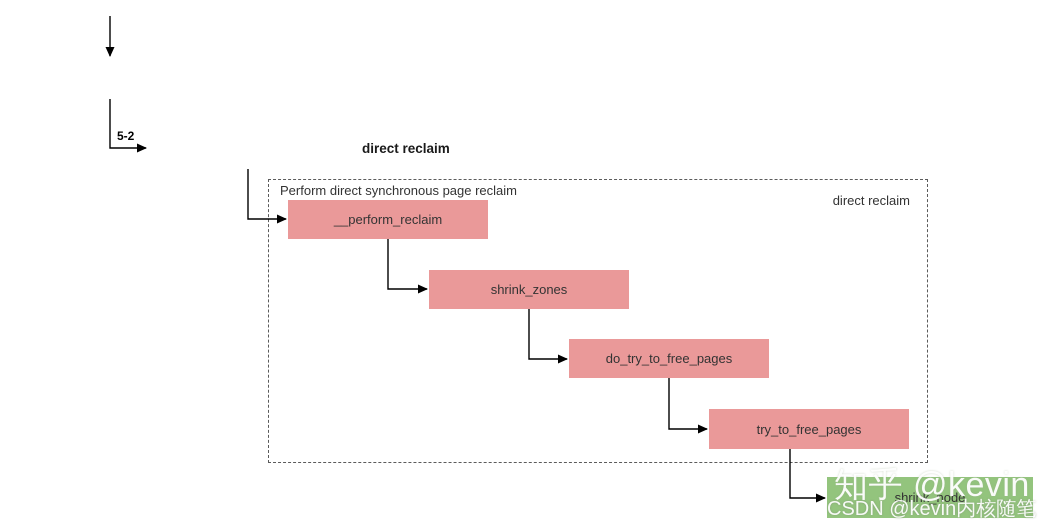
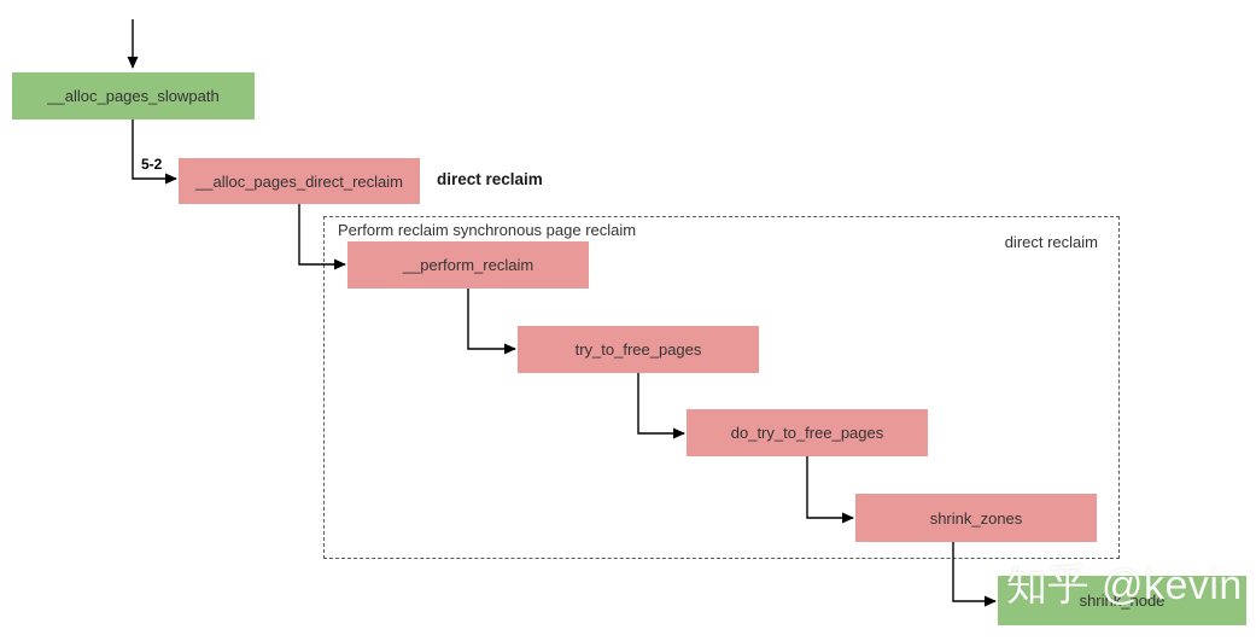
- Perform direct synchronous page reclaim
+ Perform reclaim synchronous page reclaim
  direct reclaim
+ __alloc_pages_slowpath
+ __alloc_pages_direct_reclaim
  __perform_reclaim
- shrink_zones
+ try_to_free_pages
  do_try_to_free_pages
- try_to_free_pages
+ shrink_zones
  shrink_node
  5-2
  direct reclaim
  知乎 @kevin
- CSDN @kevin内核随笔
